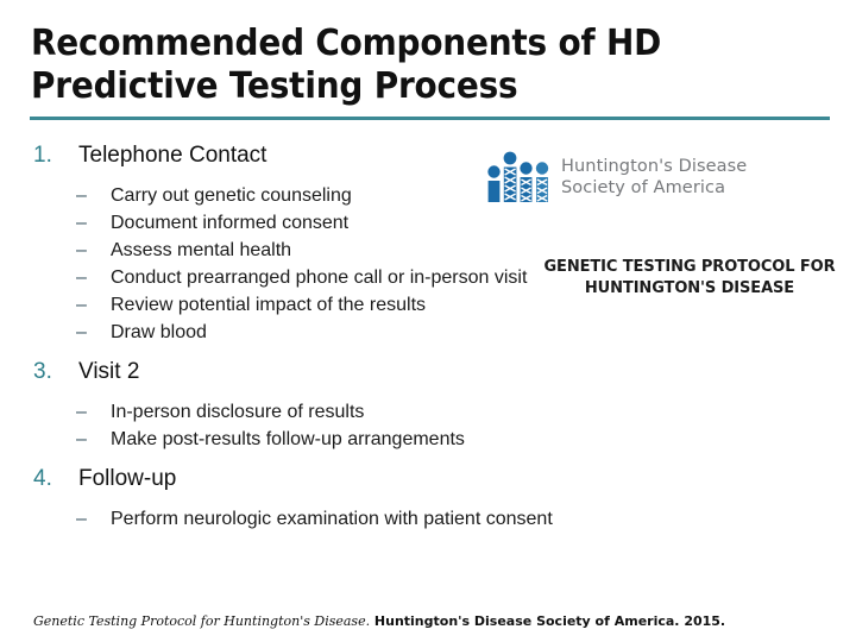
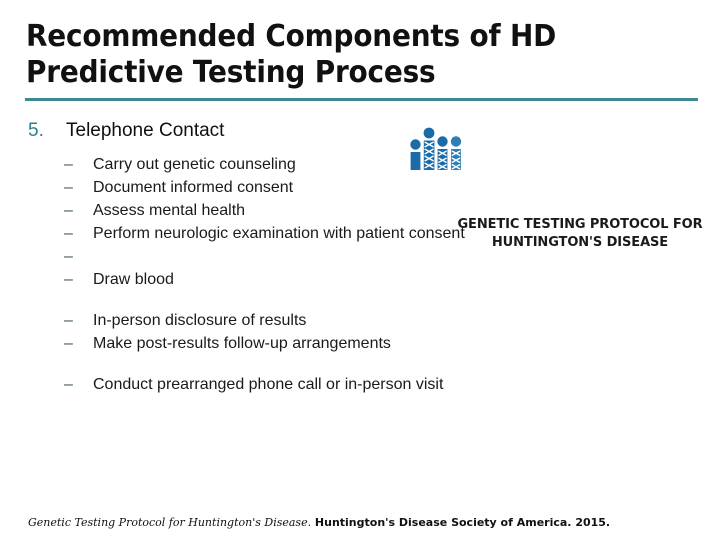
  Recommended Components of HD Predictive Testing Process
- 1.
+ 5.
  Telephone Contact
  –
  Carry out genetic counseling
  –
  Document informed consent
  –
  Assess mental health
  –
- Conduct prearranged phone call or in-person visit
+ Perform neurologic examination with patient consent
  –
- Review potential impact of the results
  –
  Draw blood
- 3.
- Visit 2
  –
  In-person disclosure of results
  –
  Make post-results follow-up arrangements
- 4.
- Follow-up
  –
- Perform neurologic examination with patient consent
+ Conduct prearranged phone call or in-person visit
- Huntington's Disease
- Society of America
  GENETIC TESTING PROTOCOL FOR
  HUNTINGTON'S DISEASE
  Genetic Testing Protocol for Huntington's Disease. Huntington's Disease Society of America. 2015.
